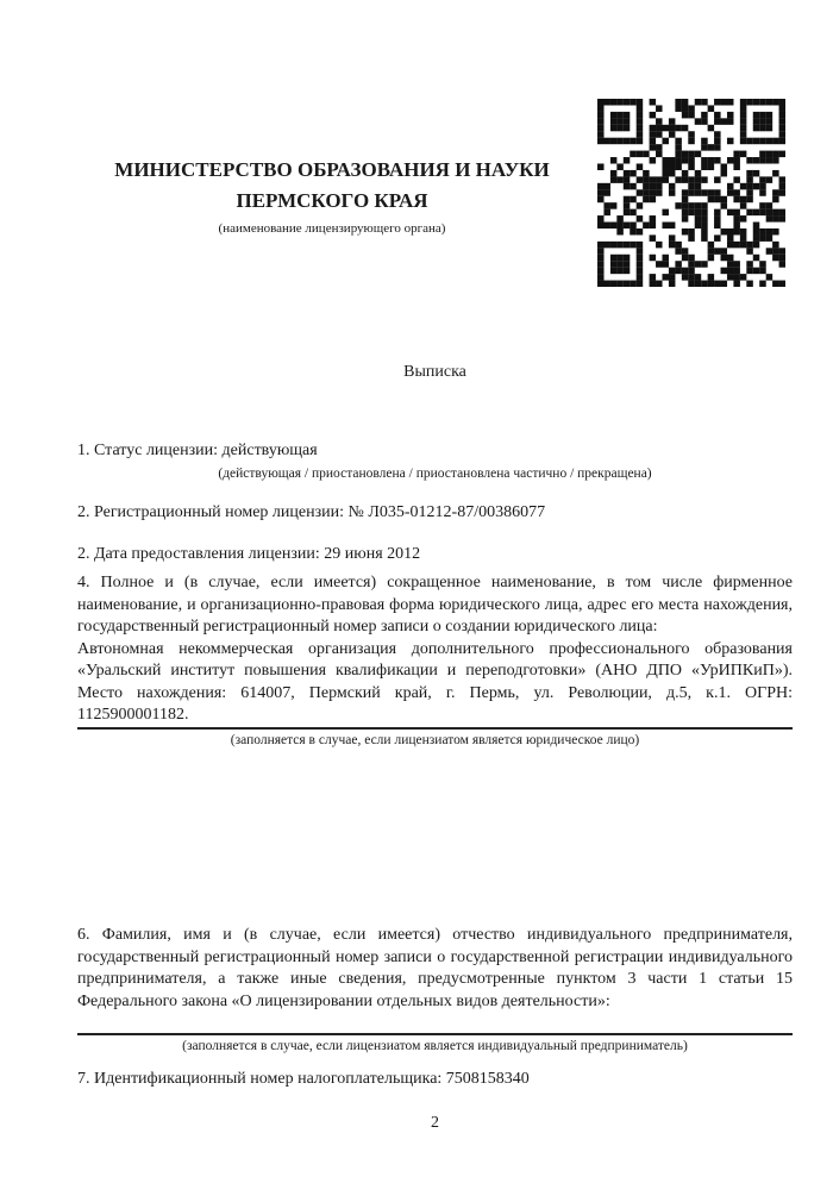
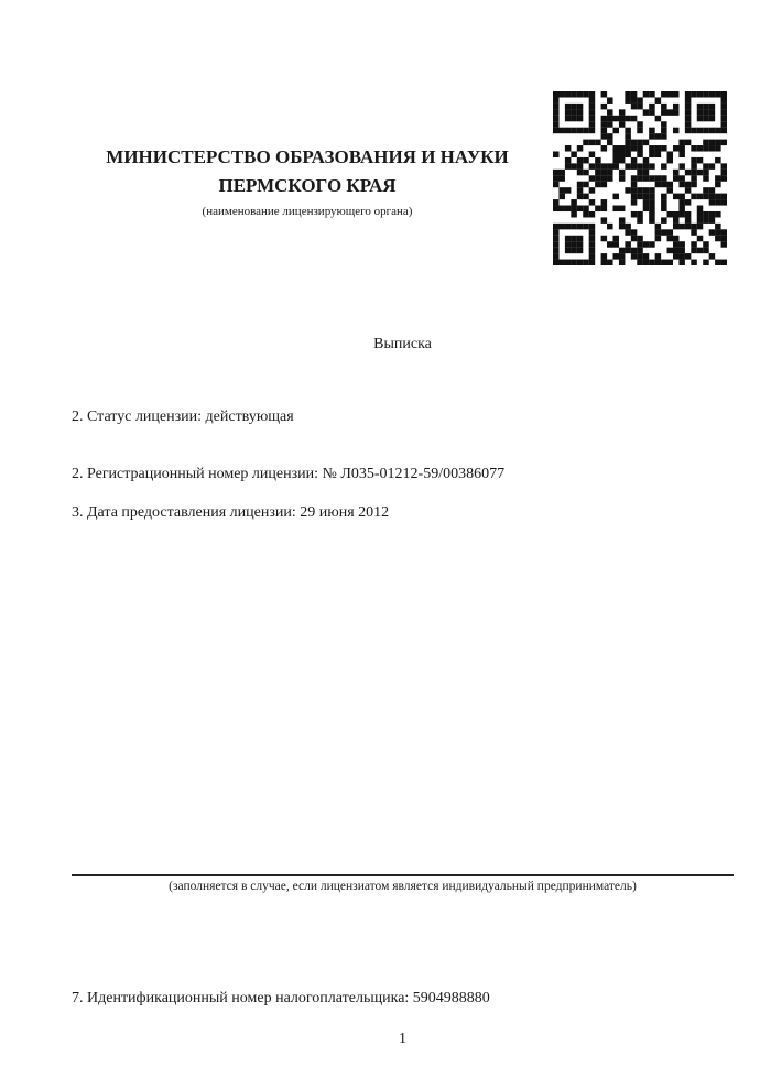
  МИНИСТЕРСТВО ОБРАЗОВАНИЯ И НАУКИ
  ПЕРМСКОГО КРАЯ
  (наименование лицензирующего органа)
  Выписка
- 1. Статус лицензии: действующая
+ 2. Статус лицензии: действующая
- (действующая / приостановлена / приостановлена частично / прекращена)
- 2. Регистрационный номер лицензии: № Л035-01212-87/00386077
+ 2. Регистрационный номер лицензии: № Л035-01212-59/00386077
- 2. Дата предоставления лицензии: 29 июня 2012
+ 3. Дата предоставления лицензии: 29 июня 2012
- 4. Полное и (в случае, если имеется) сокращенное наименование, в том числе фирменное наименование, и организационно-правовая форма юридического лица, адрес его места нахождения, государственный регистрационный номер записи о создании юридического лица:
- Автономная некоммерческая организация дополнительного профессионального образования «Уральский институт повышения квалификации и переподготовки» (АНО ДПО «УрИПКиП»). Место нахождения: 614007, Пермский край, г. Пермь, ул. Революции, д.5, к.1. ОГРН: 1125900001182.
- (заполняется в случае, если лицензиатом является юридическое лицо)
- 6. Фамилия, имя и (в случае, если имеется) отчество индивидуального предпринимателя, государственный регистрационный номер записи о государственной регистрации индивидуального предпринимателя, а также иные сведения, предусмотренные пунктом 3 части 1 статьи 15 Федерального закона «О лицензировании отдельных видов деятельности»:
  (заполняется в случае, если лицензиатом является индивидуальный предприниматель)
- 7. Идентификационный номер налогоплательщика: 7508158340
+ 7. Идентификационный номер налогоплательщика: 5904988880
- 2
+ 1
